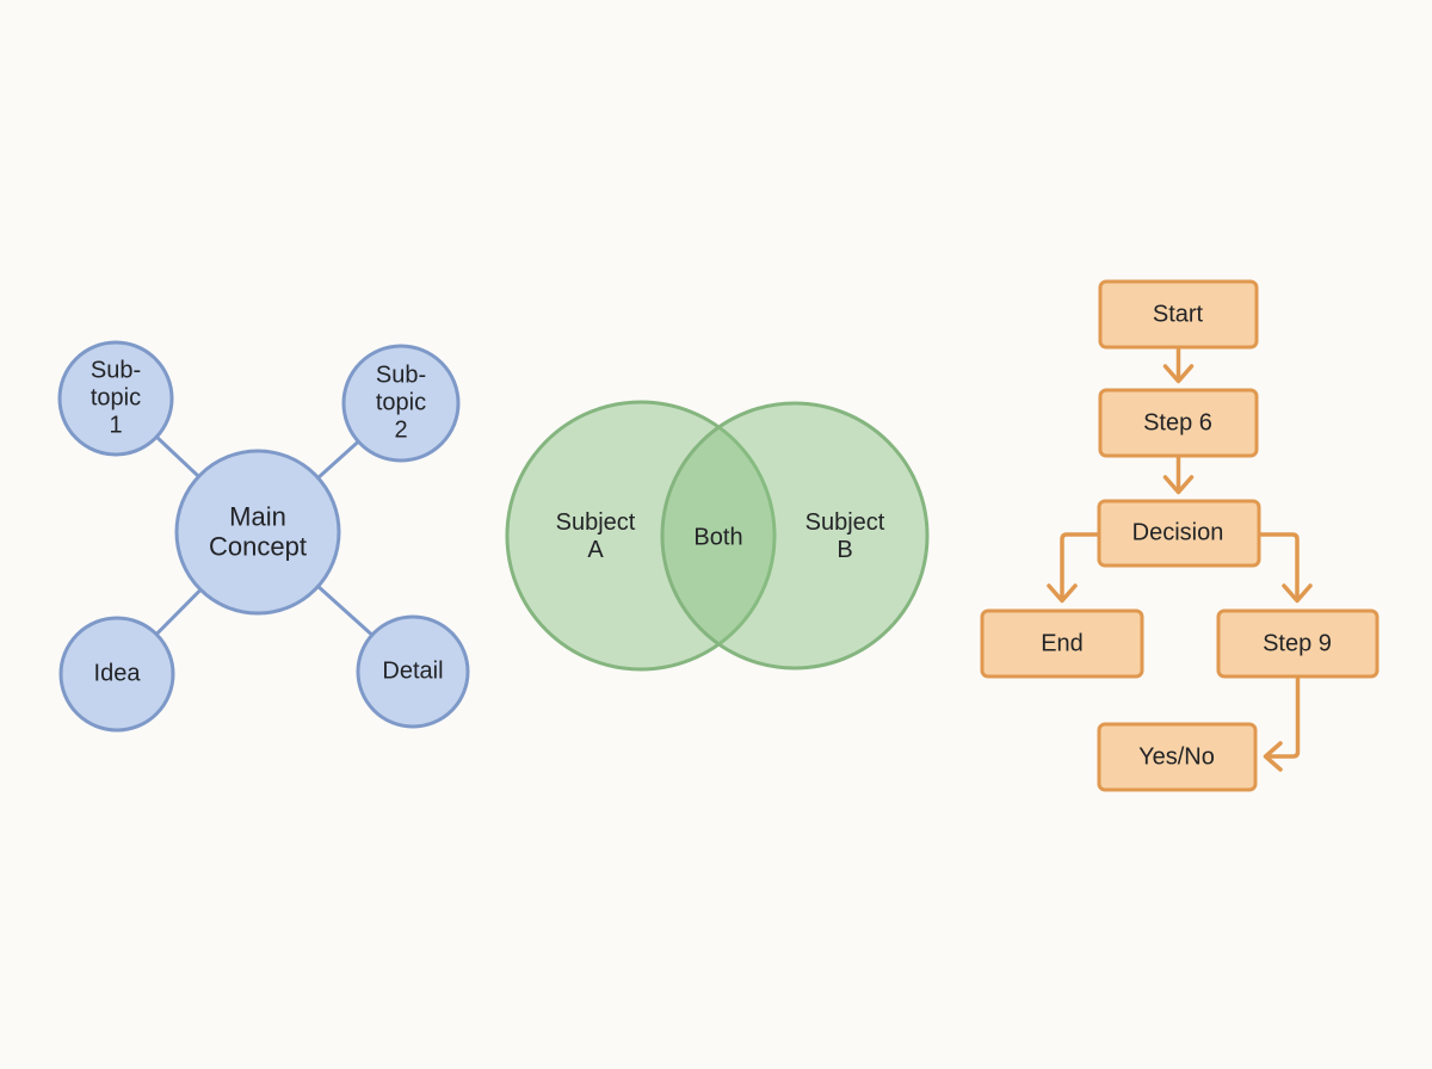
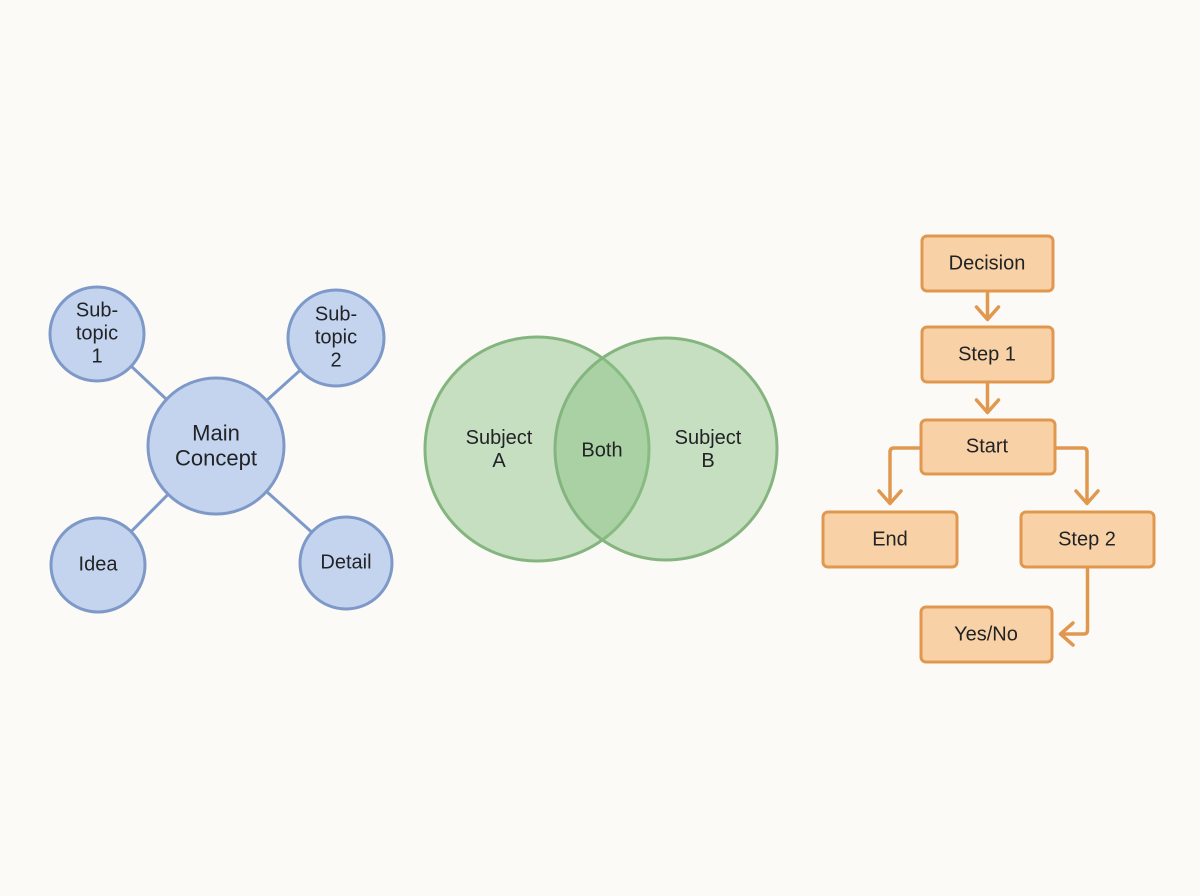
  Sub-
  topic
  1
  Sub-
  topic
  2
  Main
  Concept
  Idea
  Detail
  Subject
  A
  Both
  Subject
  B
- Start
+ Decision
- Step 6
+ Step 1
- Decision
+ Start
  End
- Step 9
+ Step 2
  Yes/No
